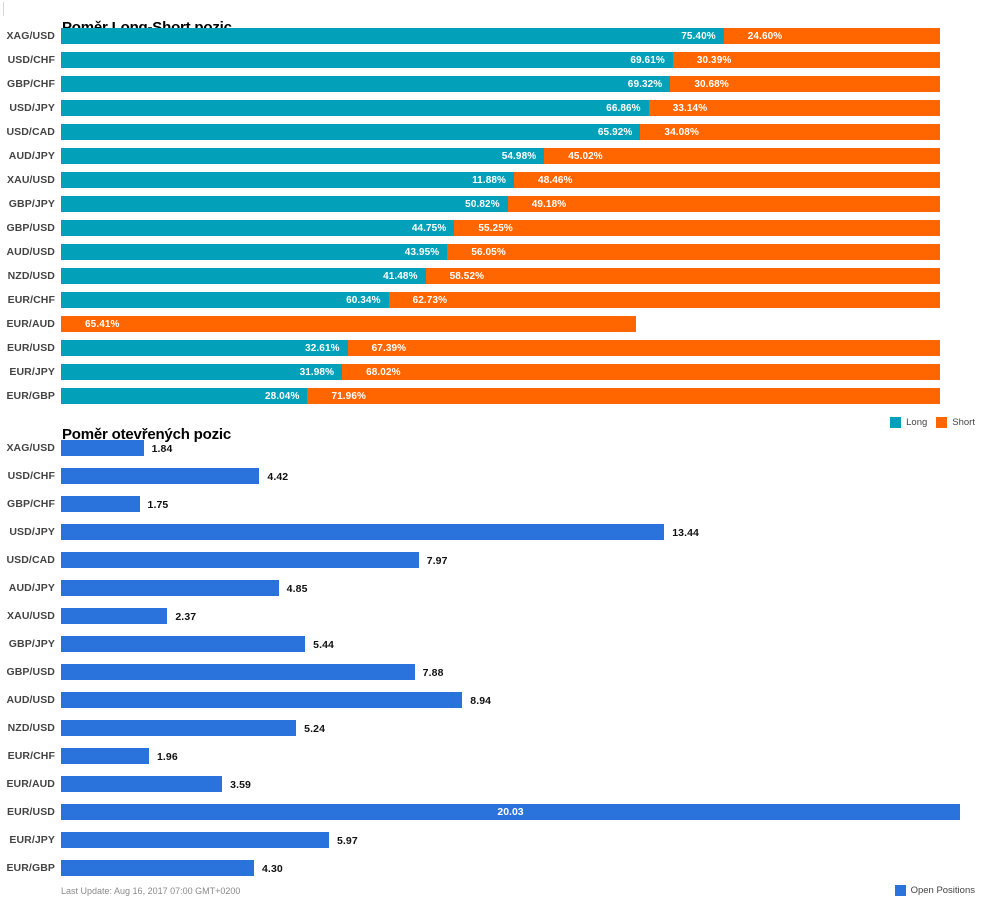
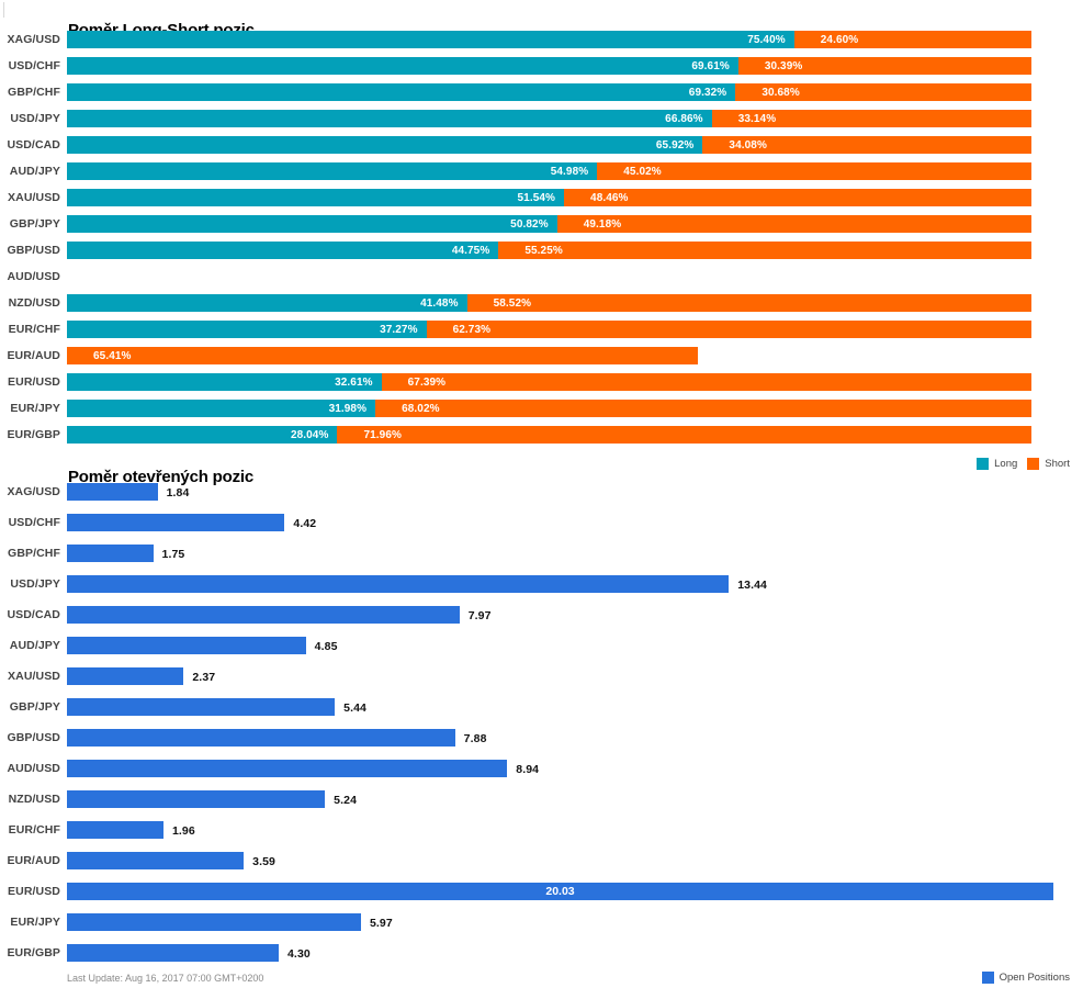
  XAG/USD
  75.40%
  24.60%
  USD/CHF
  69.61%
  30.39%
  GBP/CHF
  69.32%
  30.68%
  USD/JPY
  66.86%
  33.14%
  USD/CAD
  65.92%
  34.08%
  AUD/JPY
  54.98%
  45.02%
  XAU/USD
- 11.88%
+ 51.54%
  48.46%
  GBP/JPY
  50.82%
  49.18%
  GBP/USD
  44.75%
  55.25%
  AUD/USD
- 43.95%
- 56.05%
  NZD/USD
  41.48%
  58.52%
  EUR/CHF
- 60.34%
+ 37.27%
  62.73%
  EUR/AUD
  65.41%
  EUR/USD
  32.61%
  67.39%
  EUR/JPY
  31.98%
  68.02%
  EUR/GBP
  28.04%
  71.96%
  Long
  Short
  Poměr otevřených pozic
  XAG/USD
  1.84
  USD/CHF
  4.42
  GBP/CHF
  1.75
  USD/JPY
  13.44
  USD/CAD
  7.97
  AUD/JPY
  4.85
  XAU/USD
  2.37
  GBP/JPY
  5.44
  GBP/USD
  7.88
  AUD/USD
  8.94
  NZD/USD
  5.24
  EUR/CHF
  1.96
  EUR/AUD
  3.59
  EUR/USD
  20.03
  EUR/JPY
  5.97
  EUR/GBP
  4.30
  Last Update: Aug 16, 2017 07:00 GMT+0200
  Open Positions
